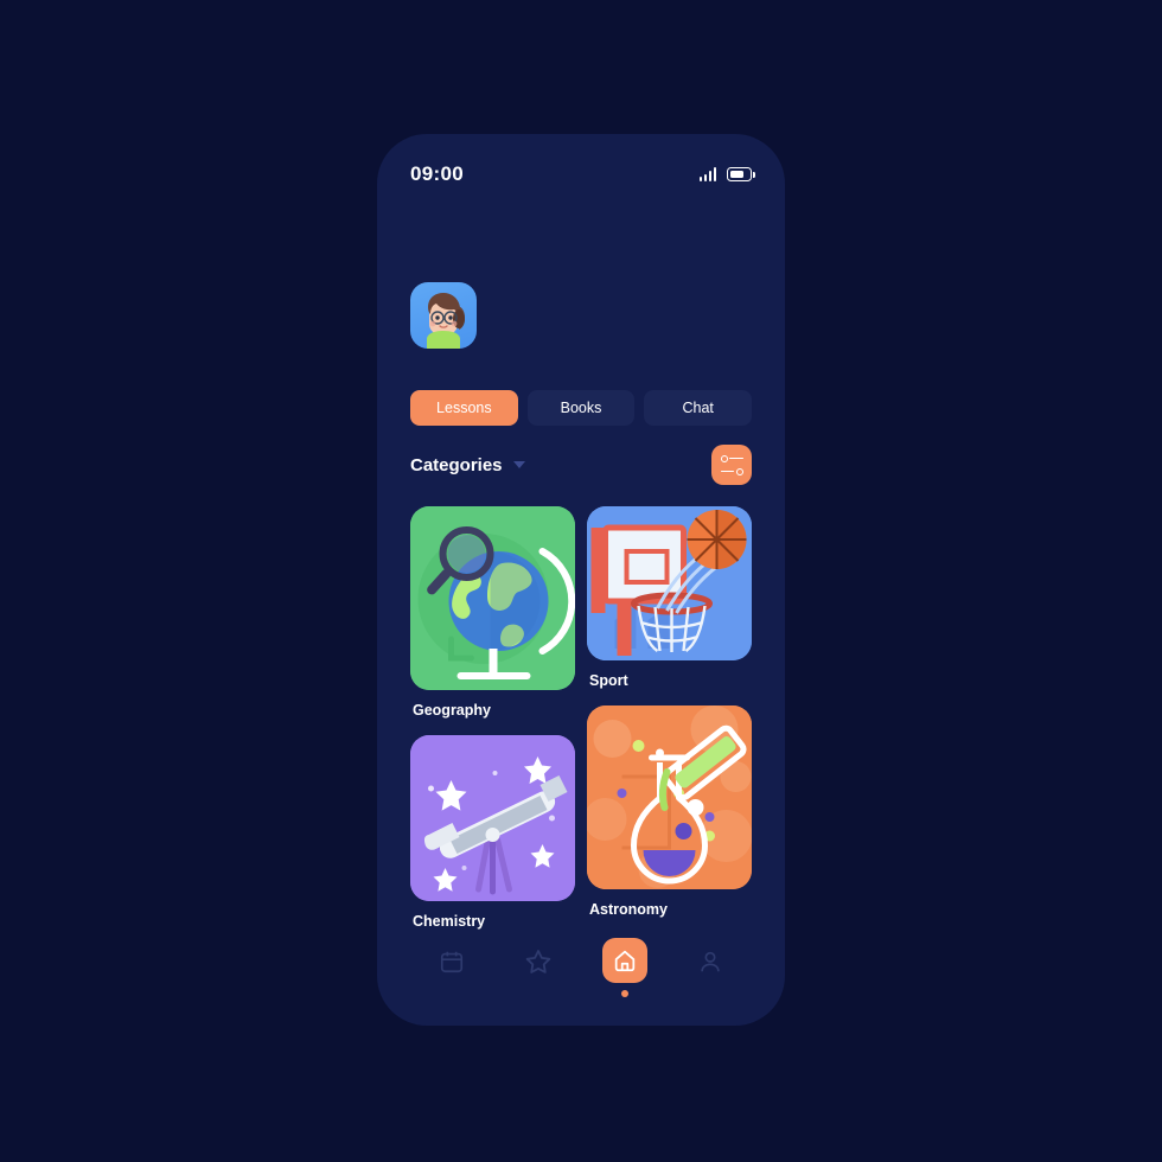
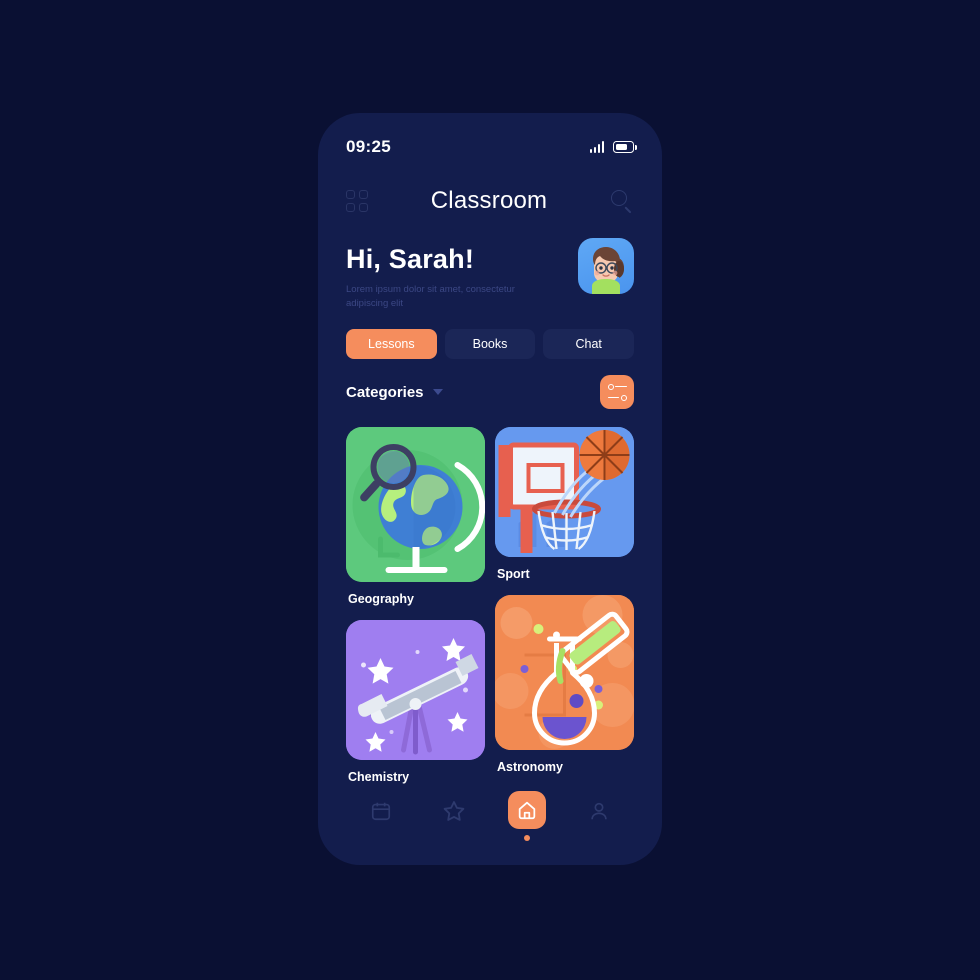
- 09:00
+ 09:25
+ Classroom
+ Hi, Sarah!
+ Lorem ipsum dolor sit amet, consectetur adipiscing elit
  Lessons
  Books
  Chat
  Categories
  Geography
  Chemistry
  Sport
  Astronomy
